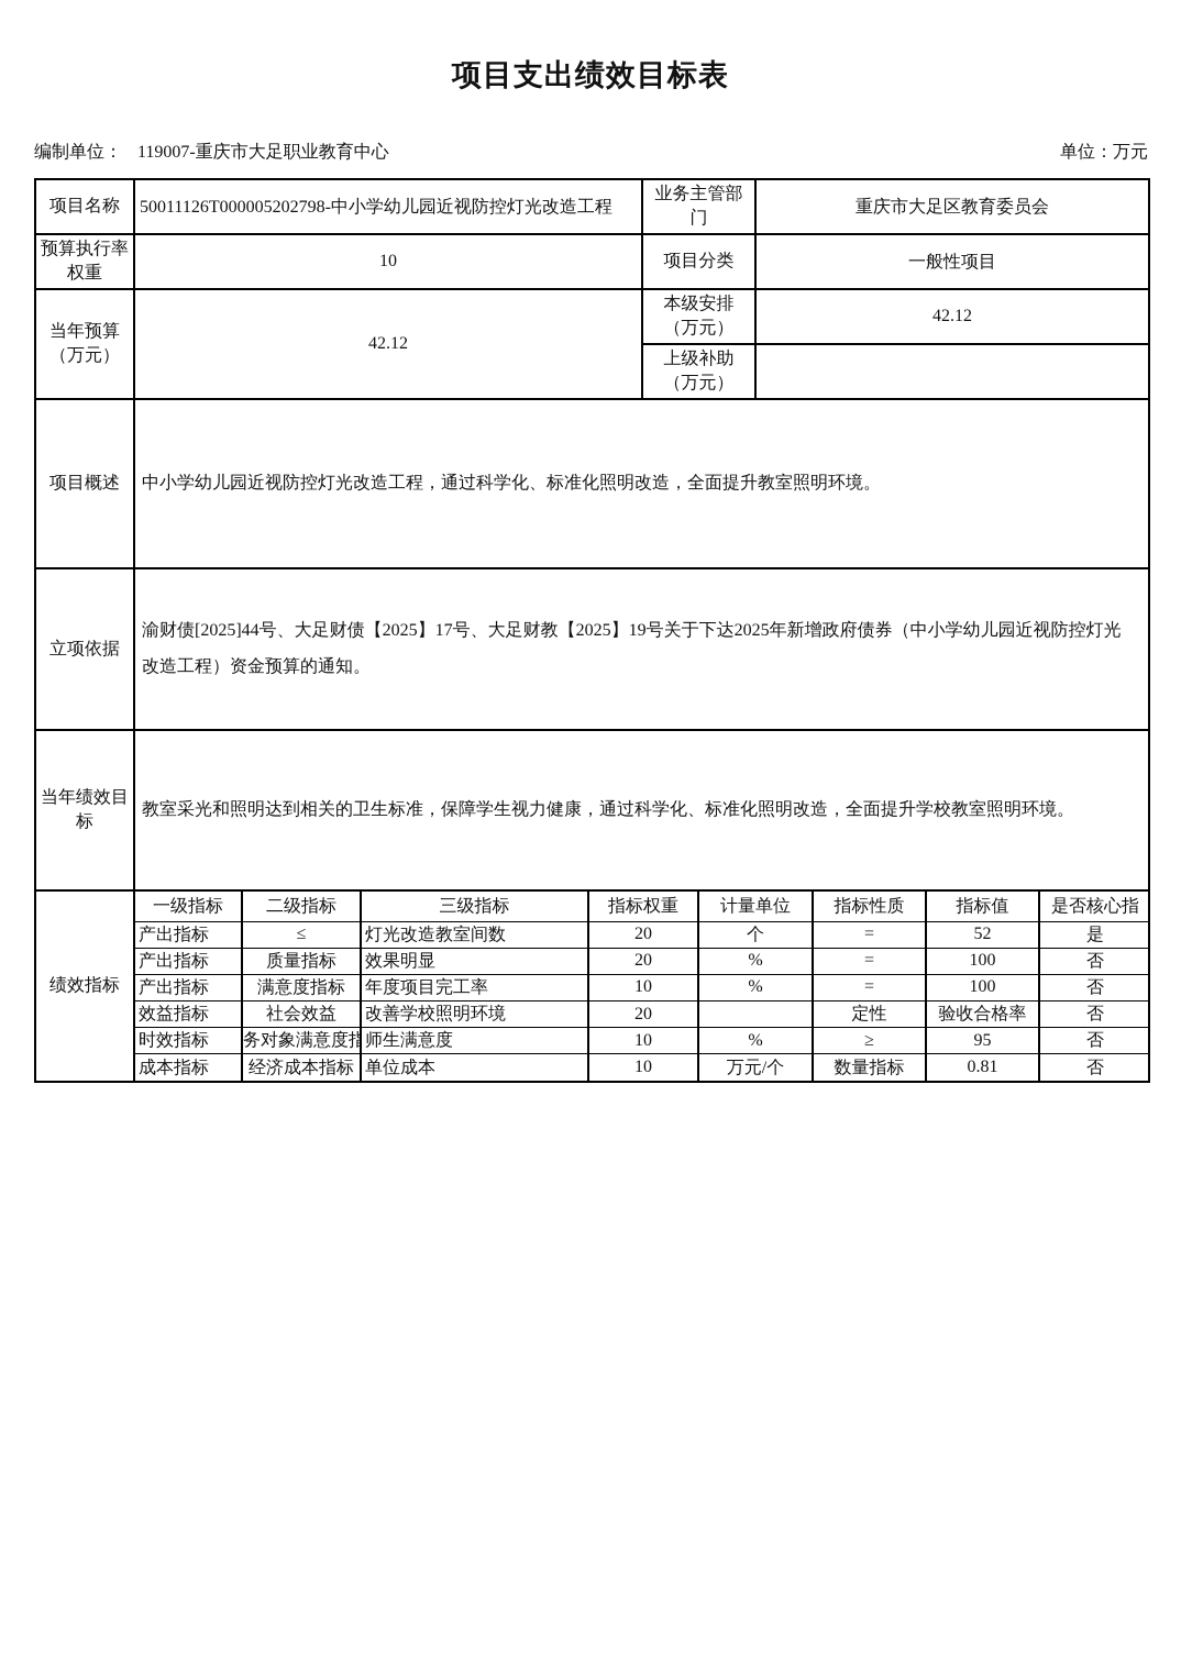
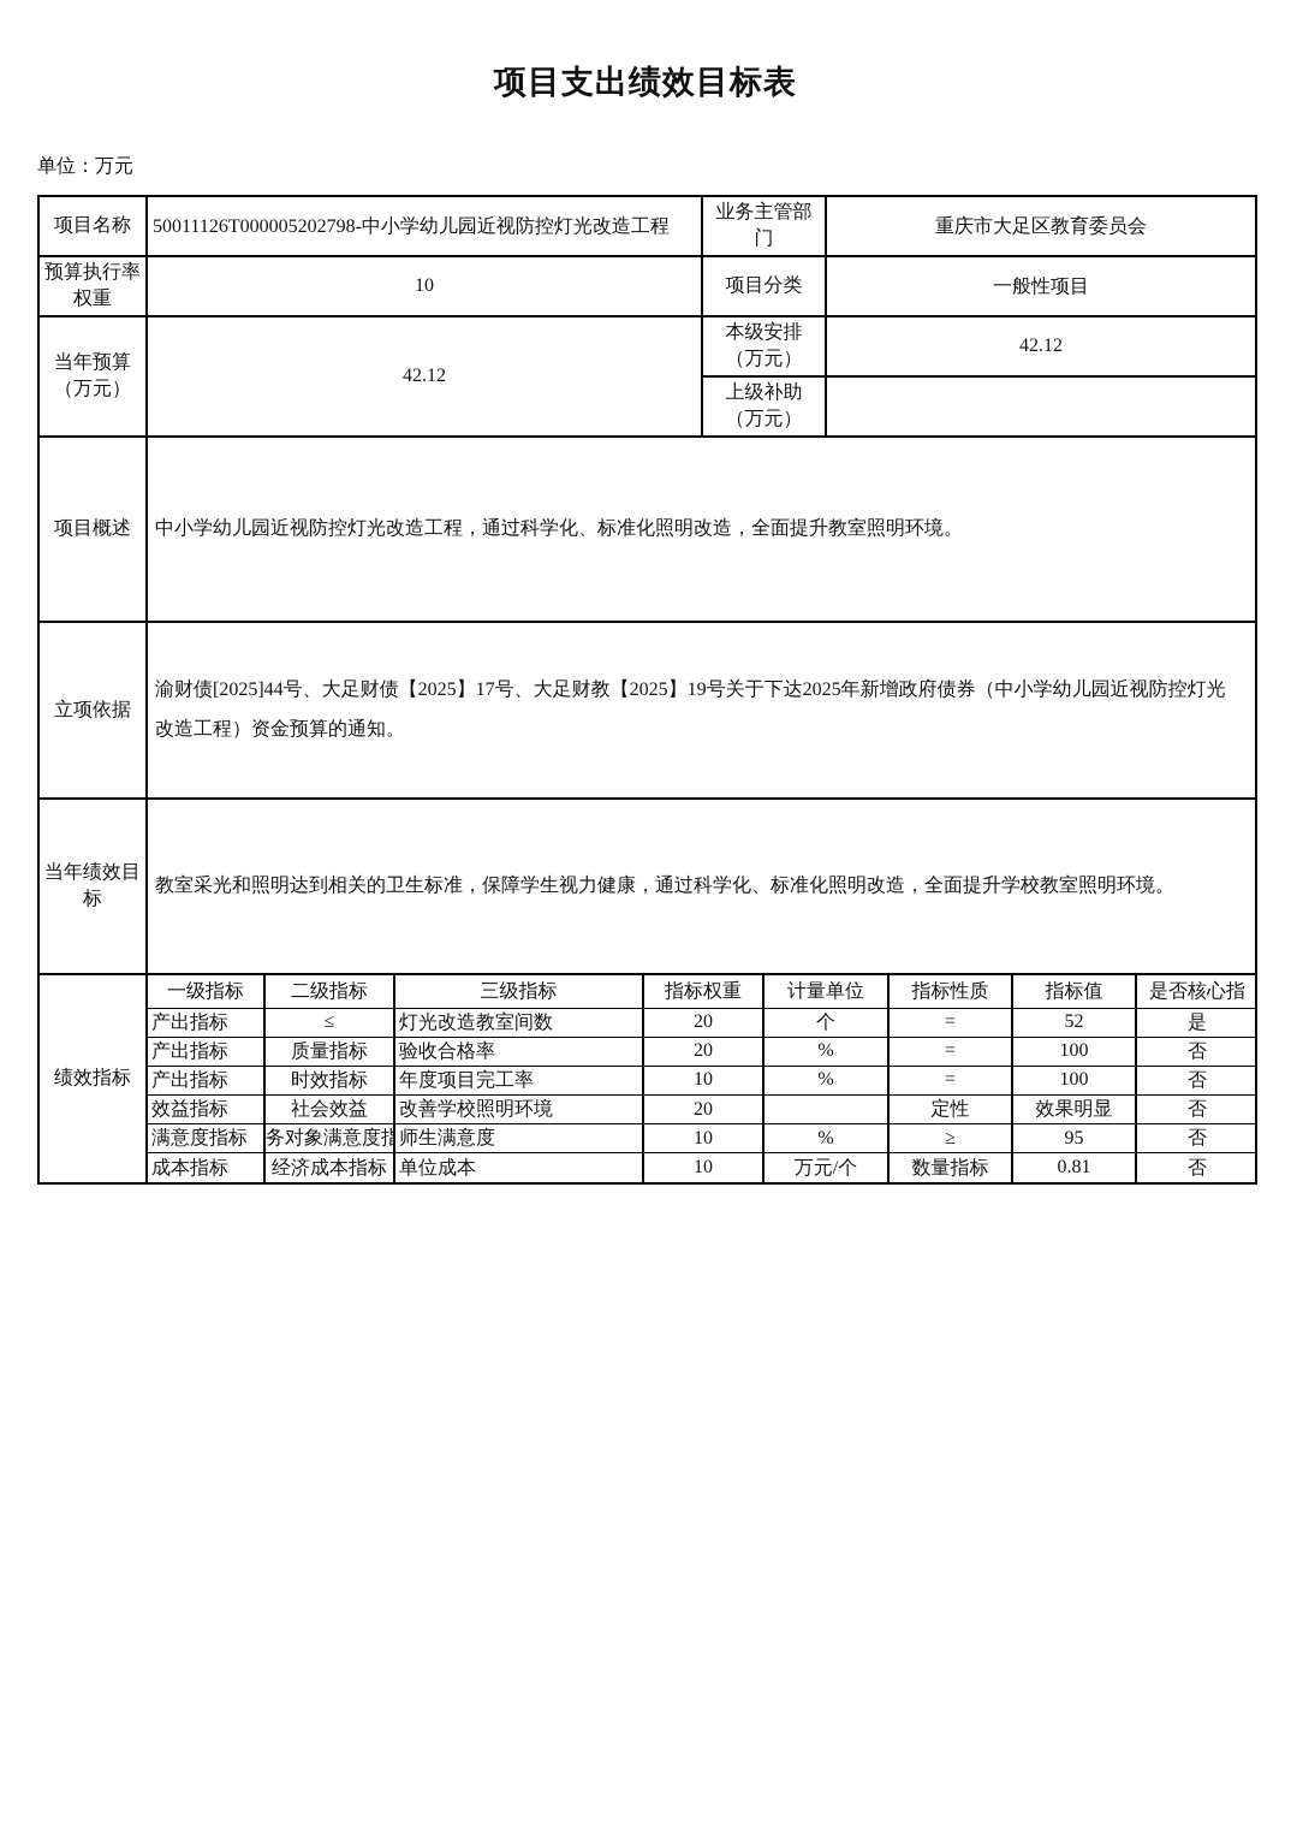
  项目支出绩效目标表
- 编制单位： 119007-重庆市大足职业教育中心
  单位：万元
  项目名称	50011126T000005202798-中小学幼儿园近视防控灯光改造工程	业务主管部 门	重庆市大足区教育委员会
  预算执行率 权重	10	项目分类	一般性项目
  当年预算 （万元）	42.12	本级安排 （万元）	42.12
  上级补助 （万元）
  项目概述	中小学幼儿园近视防控灯光改造工程，通过科学化、标准化照明改造，全面提升教室照明环境。
  立项依据	渝财债[2025]44号、大足财债【2025】17号、大足财教【2025】19号关于下达2025年新增政府债券（中小学幼儿园近视防控灯光改造工程）资金预算的通知。
  当年绩效目 标	教室采光和照明达到相关的卫生标准，保障学生视力健康，通过科学化、标准化照明改造，全面提升学校教室照明环境。
  绩效指标
  一级指标	二级指标	三级指标	指标权重	计量单位	指标性质	指标值	是否核心指
  产出指标	≤	灯光改造教室间数	20	个	=	52	是
- 产出指标	质量指标	效果明显	20	%	=	100	否
+ 产出指标	质量指标	验收合格率	20	%	=	100	否
- 产出指标	满意度指标	年度项目完工率	10	%	=	100	否
+ 产出指标	时效指标	年度项目完工率	10	%	=	100	否
- 效益指标	社会效益	改善学校照明环境	20		定性	验收合格率	否
+ 效益指标	社会效益	改善学校照明环境	20		定性	效果明显	否
- 时效指标	务对象满意度指	师生满意度	10	%	≥	95	否
+ 满意度指标	务对象满意度指	师生满意度	10	%	≥	95	否
  成本指标	经济成本指标	单位成本	10	万元/个	数量指标	0.81	否
